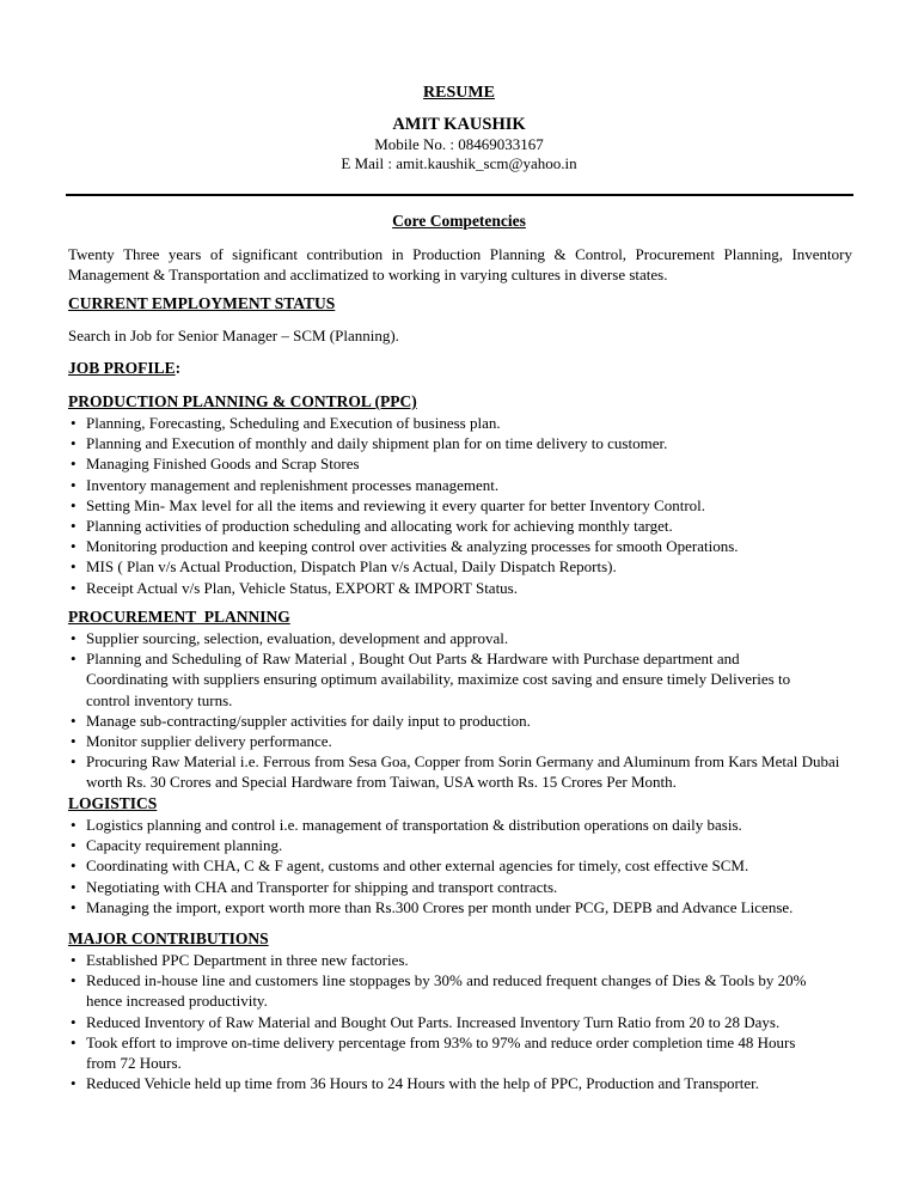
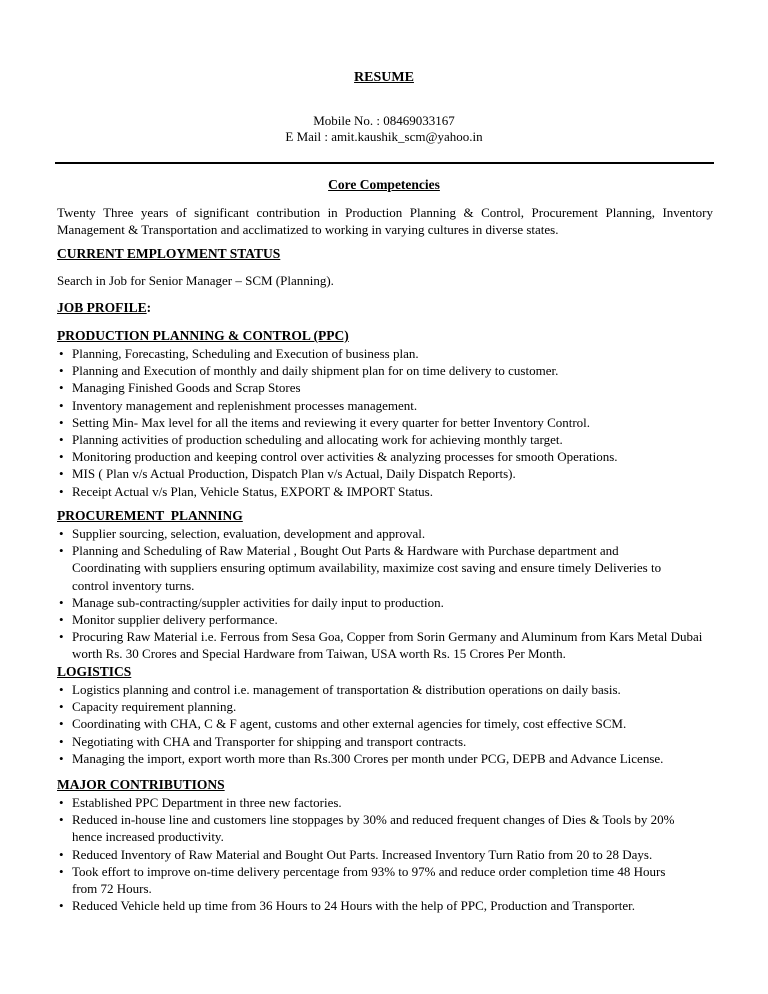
  RESUME
- AMIT KAUSHIK
  Mobile No. : 08469033167
  E Mail : amit.kaushik_scm@yahoo.in
  Core Competencies
  Twenty Three years of significant contribution in Production Planning & Control, Procurement Planning, Inventory Management & Transportation and acclimatized to working in varying cultures in diverse states.
  CURRENT EMPLOYMENT STATUS
  Search in Job for Senior Manager – SCM (Planning).
  JOB PROFILE:
  PRODUCTION PLANNING & CONTROL (PPC)
  Planning, Forecasting, Scheduling and Execution of business plan.
  Planning and Execution of monthly and daily shipment plan for on time delivery to customer.
  Managing Finished Goods and Scrap Stores
  Inventory management and replenishment processes management.
  Setting Min- Max level for all the items and reviewing it every quarter for better Inventory Control.
  Planning activities of production scheduling and allocating work for achieving monthly target.
  Monitoring production and keeping control over activities & analyzing processes for smooth Operations.
  MIS ( Plan v/s Actual Production, Dispatch Plan v/s Actual, Daily Dispatch Reports).
  Receipt Actual v/s Plan, Vehicle Status, EXPORT & IMPORT Status.
  PROCUREMENT PLANNING
  Supplier sourcing, selection, evaluation, development and approval.
  Planning and Scheduling of Raw Material , Bought Out Parts & Hardware with Purchase department and Coordinating with suppliers ensuring optimum availability, maximize cost saving and ensure timely Deliveries to control inventory turns.
  Manage sub-contracting/suppler activities for daily input to production.
  Monitor supplier delivery performance.
  Procuring Raw Material i.e. Ferrous from Sesa Goa, Copper from Sorin Germany and Aluminum from Kars Metal Dubai worth Rs. 30 Crores and Special Hardware from Taiwan, USA worth Rs. 15 Crores Per Month.
  LOGISTICS
  Logistics planning and control i.e. management of transportation & distribution operations on daily basis.
  Capacity requirement planning.
  Coordinating with CHA, C & F agent, customs and other external agencies for timely, cost effective SCM.
  Negotiating with CHA and Transporter for shipping and transport contracts.
  Managing the import, export worth more than Rs.300 Crores per month under PCG, DEPB and Advance License.
  MAJOR CONTRIBUTIONS
  Established PPC Department in three new factories.
  Reduced in-house line and customers line stoppages by 30% and reduced frequent changes of Dies & Tools by 20% hence increased productivity.
  Reduced Inventory of Raw Material and Bought Out Parts. Increased Inventory Turn Ratio from 20 to 28 Days.
  Took effort to improve on-time delivery percentage from 93% to 97% and reduce order completion time 48 Hours from 72 Hours.
  Reduced Vehicle held up time from 36 Hours to 24 Hours with the help of PPC, Production and Transporter.
